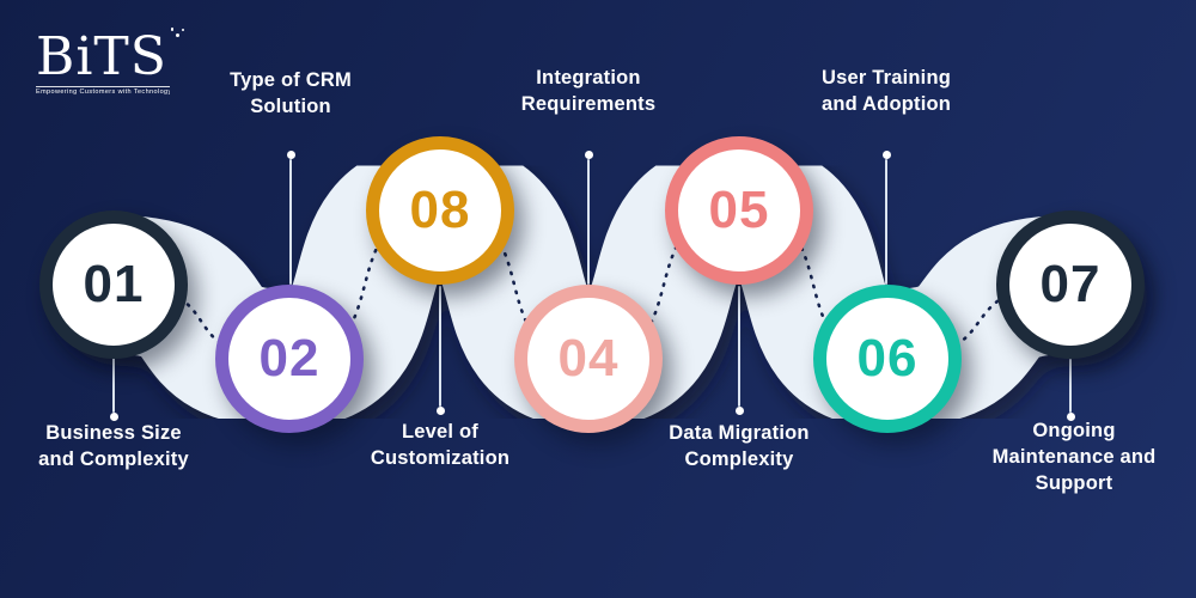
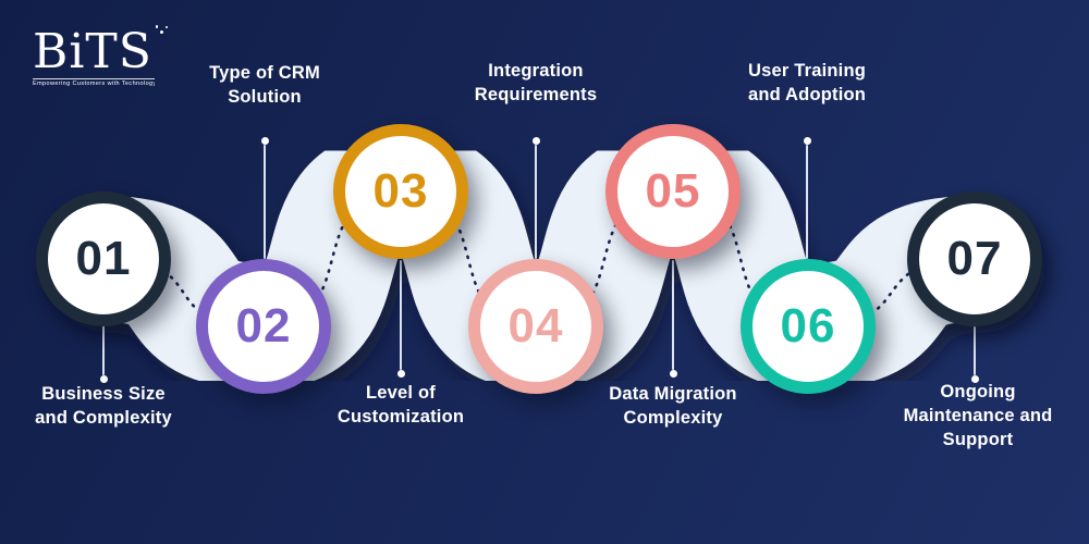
  01
  02
- 08
+ 03
  04
  05
  06
  07
  Business Size
  and Complexity
  Type of CRM
  Solution
  Level of
  Customization
  Integration
  Requirements
  Data Migration
  Complexity
  User Training
  and Adoption
  Ongoing
  Maintenance and
  Support
  BiTS
